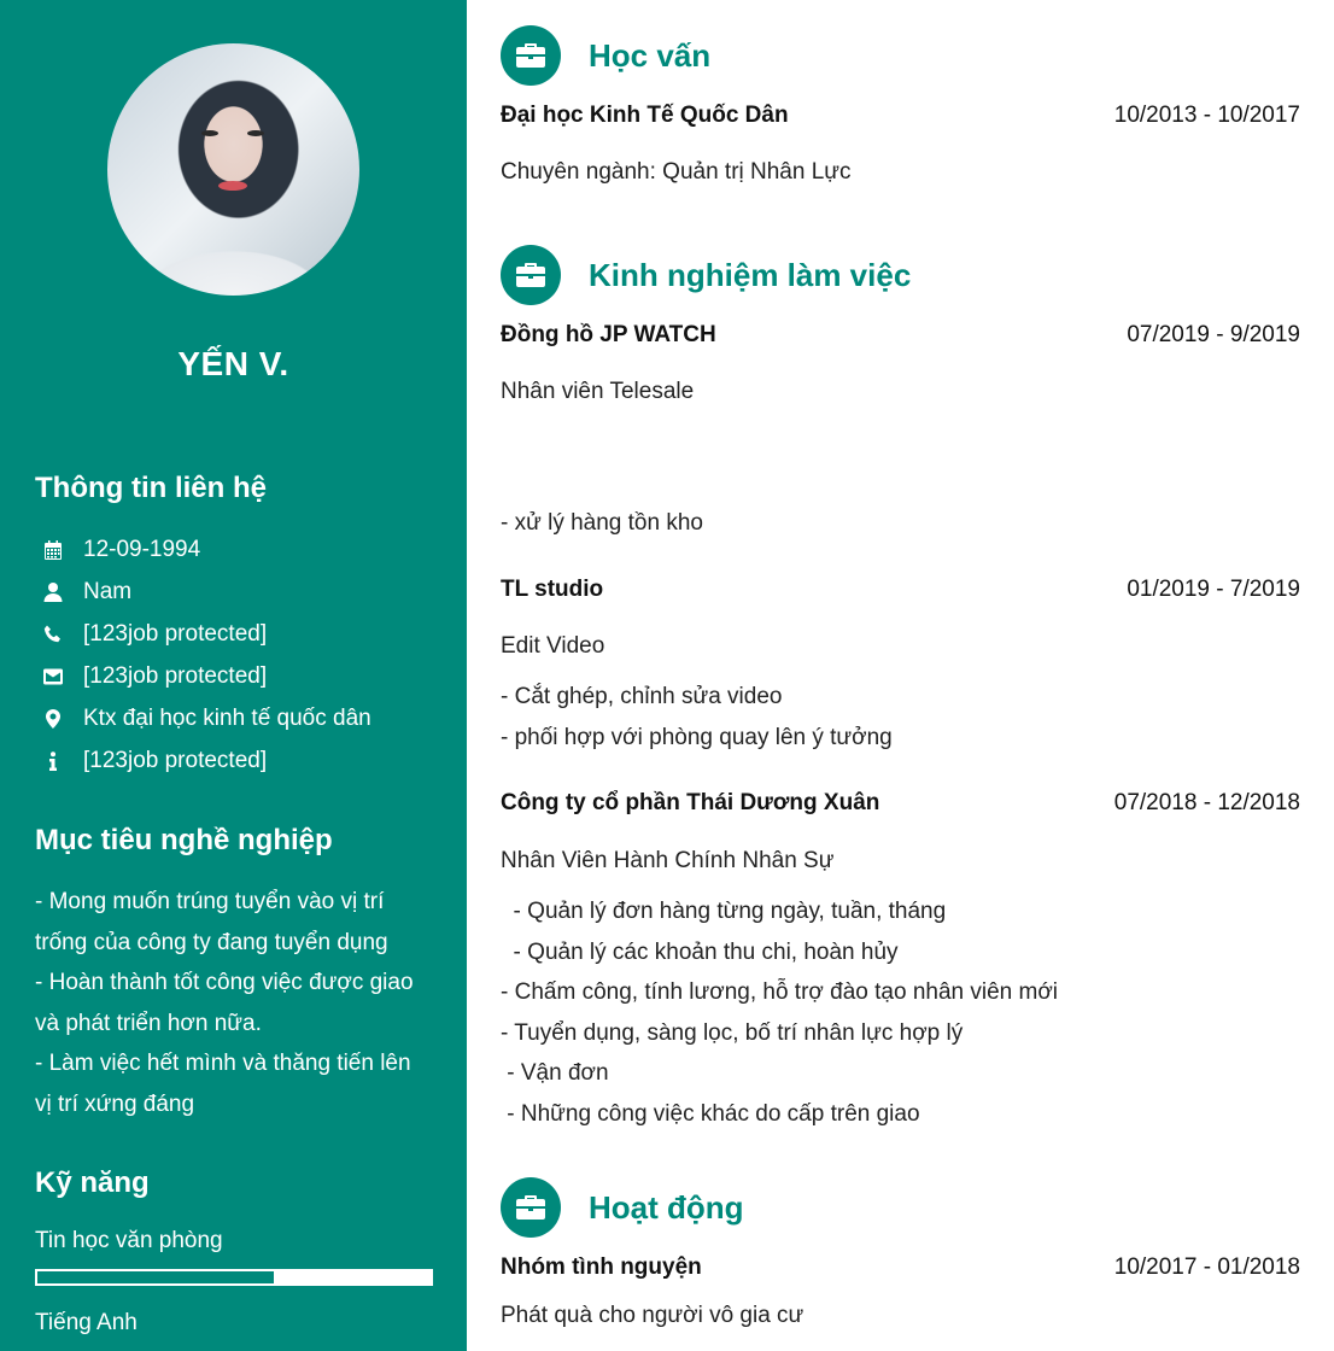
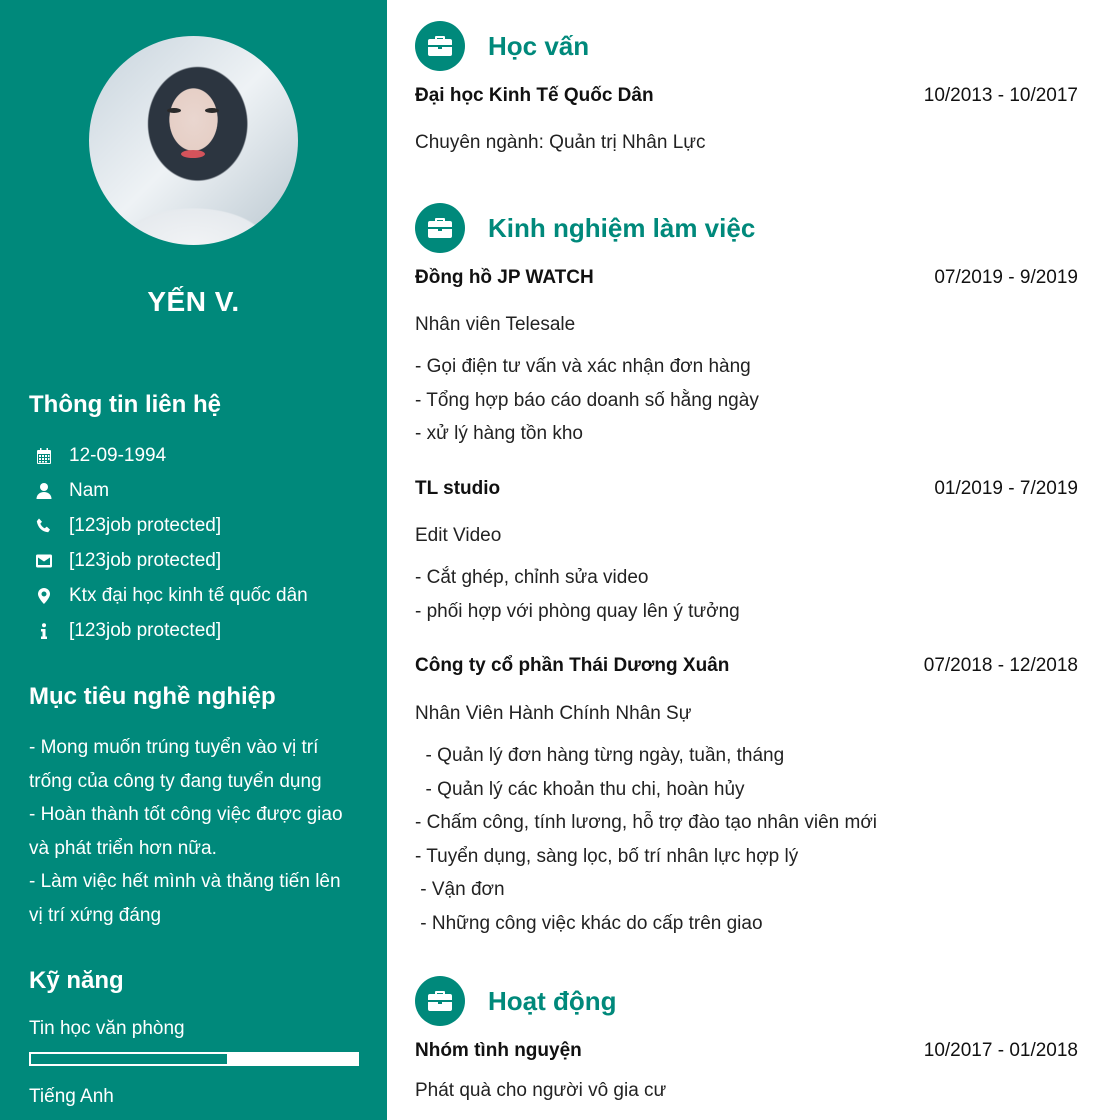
  YẾN V.
  Thông tin liên hệ
  12-09-1994
  Nam
  [123job protected]
  [123job protected]
  Ktx đại học kinh tế quốc dân
  [123job protected]
  Mục tiêu nghề nghiệp
  - Mong muốn trúng tuyển vào vị trí
  trống của công ty đang tuyển dụng
  - Hoàn thành tốt công việc được giao
  và phát triển hơn nữa.
  - Làm việc hết mình và thăng tiến lên
  vị trí xứng đáng
  Kỹ năng
  Tin học văn phòng
  Tiếng Anh
  Học vấn
  Đại học Kinh Tế Quốc Dân
  10/2013 - 10/2017
  Chuyên ngành: Quản trị Nhân Lực
  Kinh nghiệm làm việc
  Đồng hồ JP WATCH
  07/2019 - 9/2019
  Nhân viên Telesale
+ - Gọi điện tư vấn và xác nhận đơn hàng
+ - Tổng hợp báo cáo doanh số hằng ngày
  - xử lý hàng tồn kho
  TL studio
  01/2019 - 7/2019
  Edit Video
  - Cắt ghép, chỉnh sửa video
  - phối hợp với phòng quay lên ý tưởng
  Công ty cổ phần Thái Dương Xuân
  07/2018 - 12/2018
  Nhân Viên Hành Chính Nhân Sự
  - Quản lý đơn hàng từng ngày, tuần, tháng
  - Quản lý các khoản thu chi, hoàn hủy
  - Chấm công, tính lương, hỗ trợ đào tạo nhân viên mới
  - Tuyển dụng, sàng lọc, bố trí nhân lực hợp lý
  - Vận đơn
  - Những công việc khác do cấp trên giao
  Hoạt động
  Nhóm tình nguyện
  10/2017 - 01/2018
  Phát quà cho người vô gia cư
